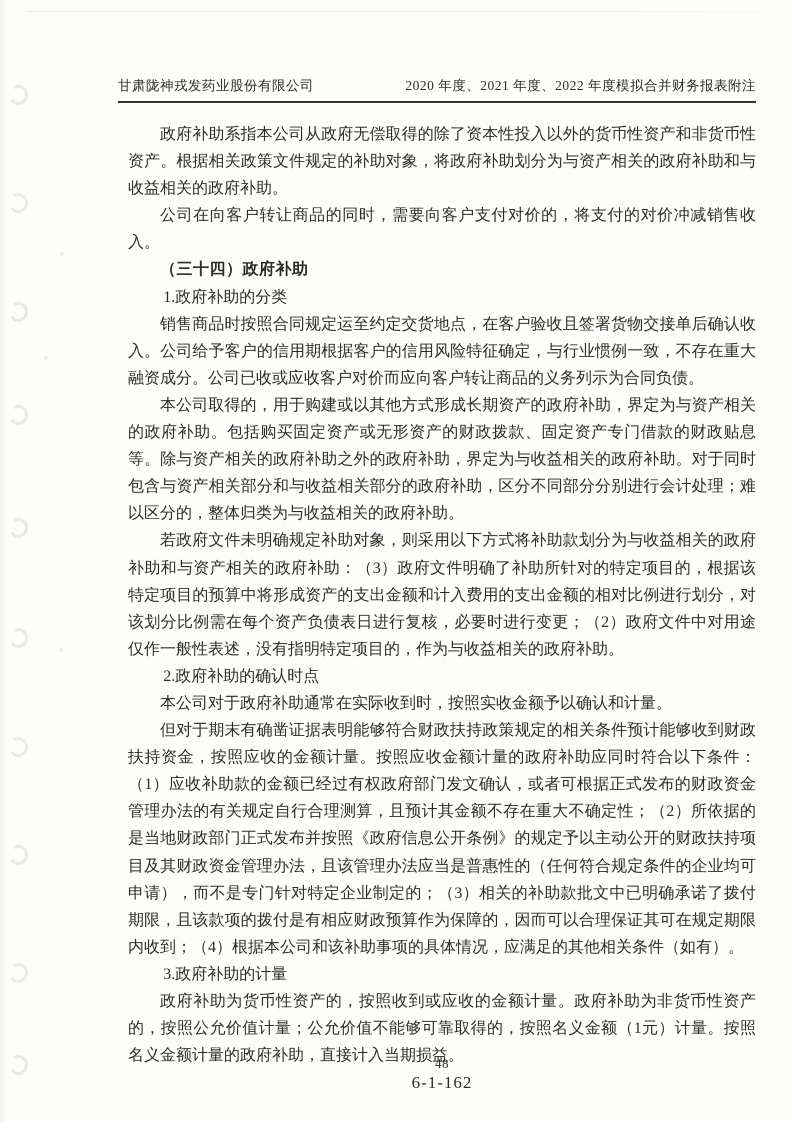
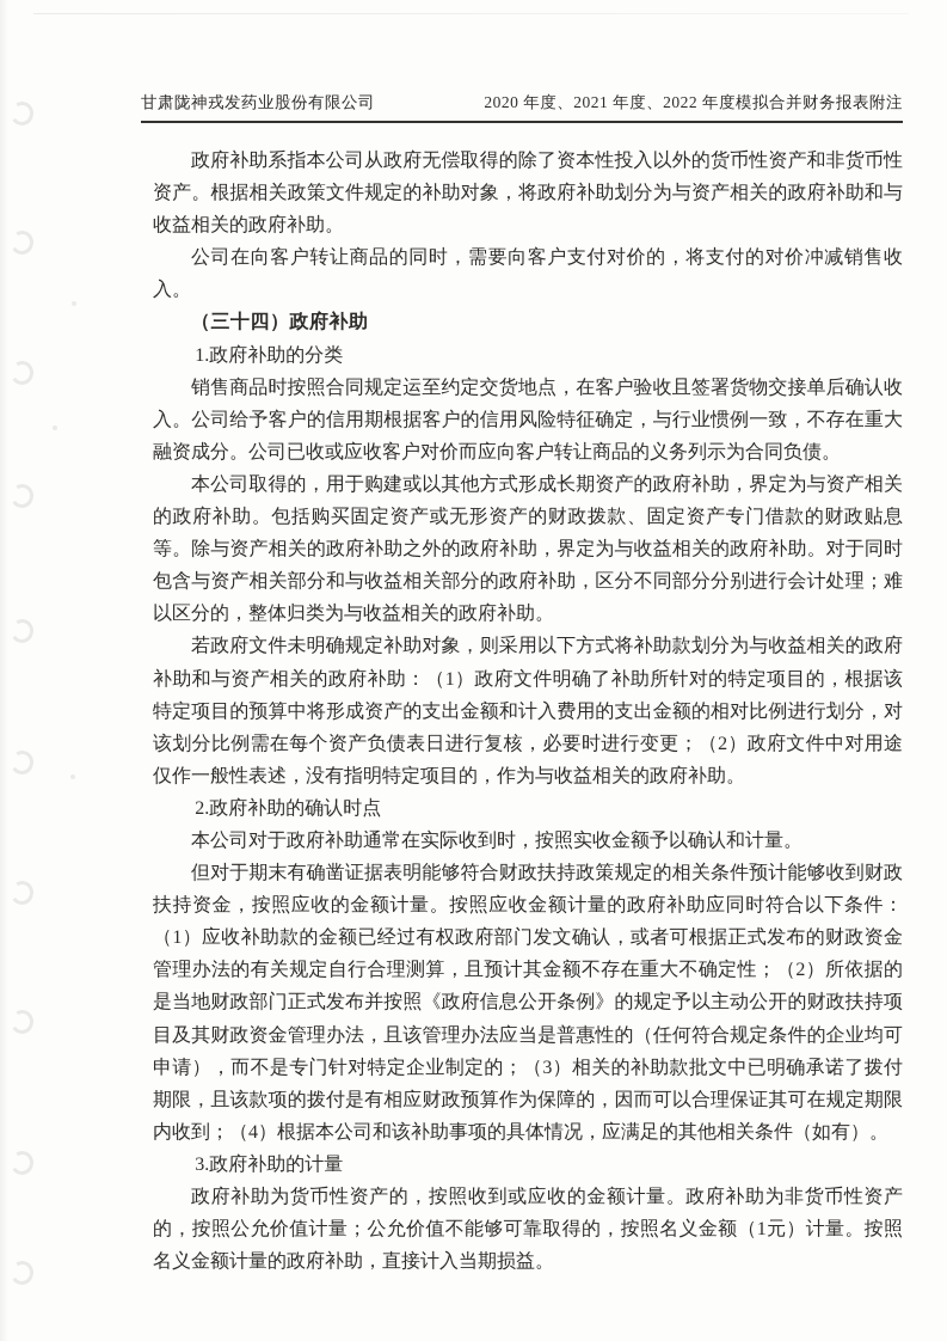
  甘肃陇神戎发药业股份有限公司
  2020 年度、2021 年度、2022 年度模拟合并财务报表附注
  政府补助系指本公司从政府无偿取得的除了资本性投入以外的货币性资产和非货币性资产。根据相关政策文件规定的补助对象，将政府补助划分为与资产相关的政府补助和与收益相关的政府补助。
  公司在向客户转让商品的同时，需要向客户支付对价的，将支付的对价冲减销售收入。
  （三十四）政府补助
  1.政府补助的分类
  销售商品时按照合同规定运至约定交货地点，在客户验收且签署货物交接单后确认收入。公司给予客户的信用期根据客户的信用风险特征确定，与行业惯例一致，不存在重大融资成分。公司已收或应收客户对价而应向客户转让商品的义务列示为合同负债。
  本公司取得的，用于购建或以其他方式形成长期资产的政府补助，界定为与资产相关的政府补助。包括购买固定资产或无形资产的财政拨款、固定资产专门借款的财政贴息等。除与资产相关的政府补助之外的政府补助，界定为与收益相关的政府补助。对于同时包含与资产相关部分和与收益相关部分的政府补助，区分不同部分分别进行会计处理；难以区分的，整体归类为与收益相关的政府补助。
- 若政府文件未明确规定补助对象，则采用以下方式将补助款划分为与收益相关的政府补助和与资产相关的政府补助：（3）政府文件明确了补助所针对的特定项目的，根据该特定项目的预算中将形成资产的支出金额和计入费用的支出金额的相对比例进行划分，对该划分比例需在每个资产负债表日进行复核，必要时进行变更；（2）政府文件中对用途仅作一般性表述，没有指明特定项目的，作为与收益相关的政府补助。
+ 若政府文件未明确规定补助对象，则采用以下方式将补助款划分为与收益相关的政府补助和与资产相关的政府补助：（1）政府文件明确了补助所针对的特定项目的，根据该特定项目的预算中将形成资产的支出金额和计入费用的支出金额的相对比例进行划分，对该划分比例需在每个资产负债表日进行复核，必要时进行变更；（2）政府文件中对用途仅作一般性表述，没有指明特定项目的，作为与收益相关的政府补助。
  2.政府补助的确认时点
  本公司对于政府补助通常在实际收到时，按照实收金额予以确认和计量。
  但对于期末有确凿证据表明能够符合财政扶持政策规定的相关条件预计能够收到财政扶持资金，按照应收的金额计量。按照应收金额计量的政府补助应同时符合以下条件：（1）应收补助款的金额已经过有权政府部门发文确认，或者可根据正式发布的财政资金管理办法的有关规定自行合理测算，且预计其金额不存在重大不确定性；（2）所依据的是当地财政部门正式发布并按照《政府信息公开条例》的规定予以主动公开的财政扶持项目及其财政资金管理办法，且该管理办法应当是普惠性的（任何符合规定条件的企业均可申请），而不是专门针对特定企业制定的；（3）相关的补助款批文中已明确承诺了拨付期限，且该款项的拨付是有相应财政预算作为保障的，因而可以合理保证其可在规定期限内收到；（4）根据本公司和该补助事项的具体情况，应满足的其他相关条件（如有）。
  3.政府补助的计量
  政府补助为货币性资产的，按照收到或应收的金额计量。政府补助为非货币性资产的，按照公允价值计量；公允价值不能够可靠取得的，按照名义金额（1元）计量。按照名义金额计量的政府补助，直接计入当期损益。
- 48
- 6-1-162
